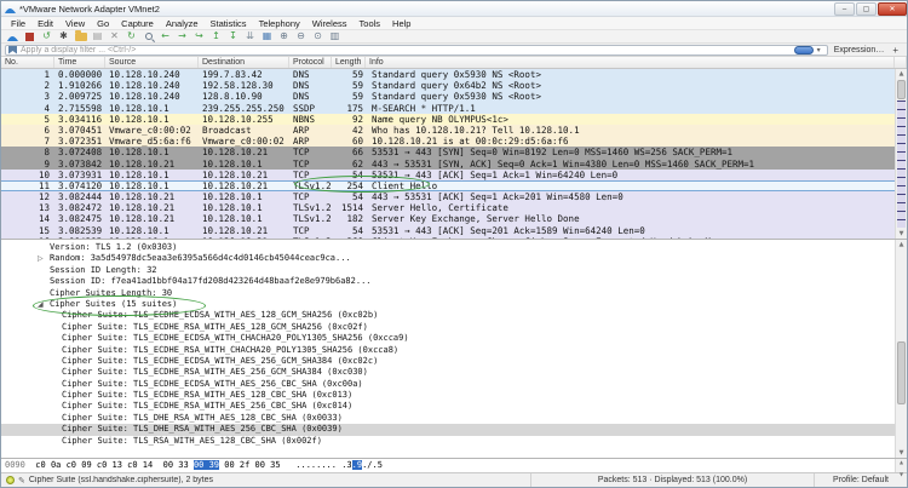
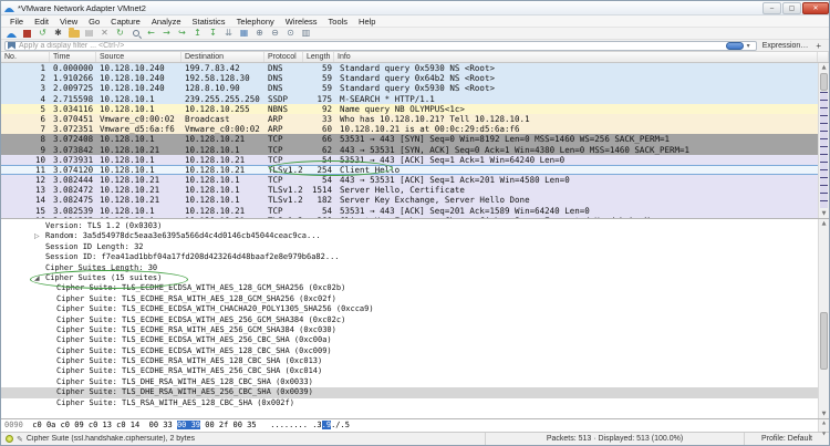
  *VMware Network Adapter VMnet2
  File
  Edit
  View
  Go
  Capture
  Analyze
  Statistics
  Telephony
  Wireless
  Tools
  Help
  ↺
  ✱
  ▤
  ✕
  ↻
  ←
  →
  ↪
  ↥
  ↧
  ⇊
  ▦
  ⊕
  ⊖
  ⊙
  ▥
  +
  1
  0.000000
  10.128.10.240
  199.7.83.42
  DNS
  59
  Standard query 0x5930 NS <Root>
  2
  1.910266
  10.128.10.240
  192.58.128.30
  DNS
  59
  Standard query 0x64b2 NS <Root>
  3
  2.009725
  10.128.10.240
  128.8.10.90
  DNS
  59
  Standard query 0x5930 NS <Root>
  4
  2.715598
  10.128.10.1
  239.255.255.250
  SSDP
  175
  M-SEARCH * HTTP/1.1
  5
  3.034116
  10.128.10.1
  10.128.10.255
  NBNS
  92
  Name query NB OLYMPUS<1c>
  6
  3.070451
  Vmware_c0:00:02
  Broadcast
  ARP
- 42
+ 33
  Who has 10.128.10.21? Tell 10.128.10.1
  7
  3.072351
  Vmware_d5:6a:f6
  Vmware_c0:00:02
  ARP
  60
  10.128.10.21 is at 00:0c:29:d5:6a:f6
  8
  3.072408
  10.128.10.1
  10.128.10.21
  TCP
  66
  53531 → 443 [SYN] Seq=0 Win=8192 Len=0 MSS=1460 WS=256 SACK_PERM=1
  9
  3.073842
  10.128.10.21
  10.128.10.1
  TCP
  62
  443 → 53531 [SYN, ACK] Seq=0 Ack=1 Win=4380 Len=0 MSS=1460 SACK_PERM=1
  10
  3.073931
  10.128.10.1
  10.128.10.21
  TCP
  54
  53531 → 443 [ACK] Seq=1 Ack=1 Win=64240 Len=0
  11
  3.074120
  10.128.10.1
  10.128.10.21
  TLSv1.2
  254
  Client Hello
  12
  3.082444
  10.128.10.21
  10.128.10.1
  TCP
  54
  443 → 53531 [ACK] Seq=1 Ack=201 Win=4580 Len=0
  13
  3.082472
  10.128.10.21
  10.128.10.1
  TLSv1.2
  1514
  Server Hello, Certificate
  14
  3.082475
  10.128.10.21
  10.128.10.1
  TLSv1.2
  182
  Server Key Exchange, Server Hello Done
  15
  3.082539
  10.128.10.1
  10.128.10.21
  TCP
  54
  53531 → 443 [ACK] Seq=201 Ack=1589 Win=64240 Len=0
  Version: TLS 1.2 (0x0303)
  Random: 3a5d54978dc5eaa3e6395a566d4c4d0146cb45044ceac9ca...
  Session ID Length: 32
  Session ID: f7ea41ad1bbf04a17fd208d423264d48baaf2e8e979b6a82...
  Cipher Suites Length: 30
  Cipher Suites (15 suites)
  Cipher Suite: TLS_ECDHE_ECDSA_WITH_AES_128_GCM_SHA256 (0xc02b)
  Cipher Suite: TLS_ECDHE_RSA_WITH_AES_128_GCM_SHA256 (0xc02f)
  Cipher Suite: TLS_ECDHE_ECDSA_WITH_CHACHA20_POLY1305_SHA256 (0xcca9)
- Cipher Suite: TLS_ECDHE_RSA_WITH_CHACHA20_POLY1305_SHA256 (0xcca8)
  Cipher Suite: TLS_ECDHE_ECDSA_WITH_AES_256_GCM_SHA384 (0xc02c)
  Cipher Suite: TLS_ECDHE_RSA_WITH_AES_256_GCM_SHA384 (0xc030)
  Cipher Suite: TLS_ECDHE_ECDSA_WITH_AES_256_CBC_SHA (0xc00a)
+ Cipher Suite: TLS_ECDHE_ECDSA_WITH_AES_128_CBC_SHA (0xc009)
  Cipher Suite: TLS_ECDHE_RSA_WITH_AES_128_CBC_SHA (0xc013)
  Cipher Suite: TLS_ECDHE_RSA_WITH_AES_256_CBC_SHA (0xc014)
  Cipher Suite: TLS_DHE_RSA_WITH_AES_128_CBC_SHA (0x0033)
  Cipher Suite: TLS_DHE_RSA_WITH_AES_256_CBC_SHA (0x0039)
  Cipher Suite: TLS_RSA_WITH_AES_128_CBC_SHA (0x002f)
  0090 c0 0a c0 09 c0 13 c0 14 00 33 00 39 00 2f 00 35 ........ .3.9./.5
  ✎
